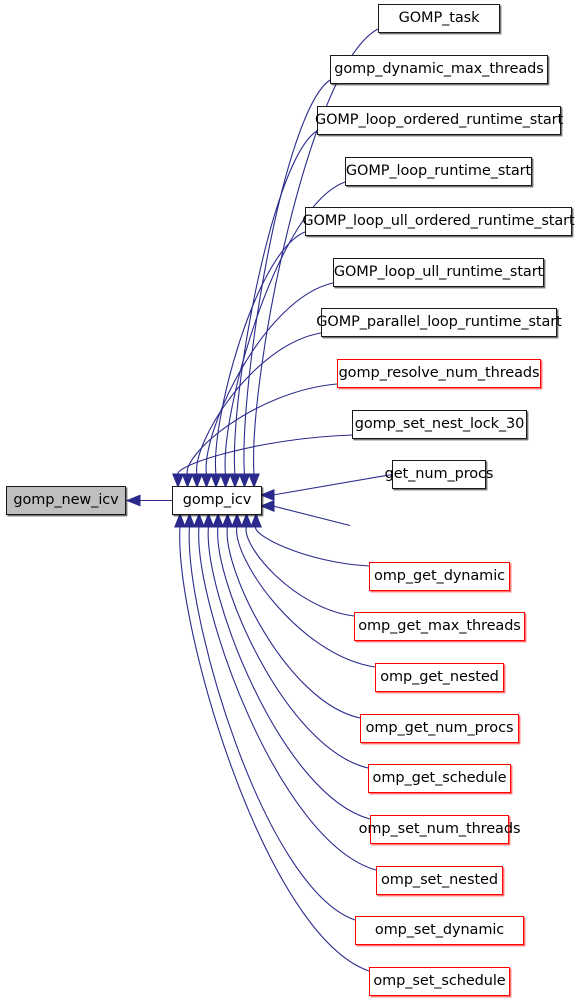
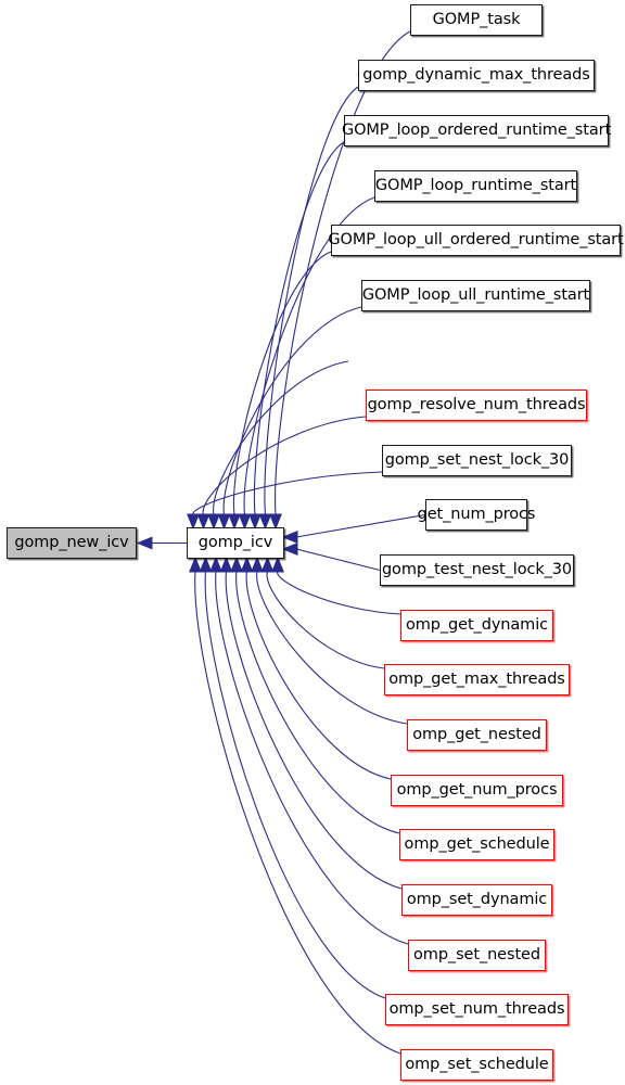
  gomp_new_icv
  gomp_icv
  GOMP_task
  gomp_dynamic_max_threads
  GOMP_loop_ordered_runtime_start
  GOMP_loop_runtime_start
  GOMP_loop_ull_ordered_runtime_start
  GOMP_loop_ull_runtime_start
- GOMP_parallel_loop_runtime_start
  gomp_resolve_num_threads
  gomp_set_nest_lock_30
  get_num_procs
+ gomp_test_nest_lock_30
  omp_get_dynamic
  omp_get_max_threads
  omp_get_nested
  omp_get_num_procs
  omp_get_schedule
- omp_set_num_threads
+ omp_set_dynamic
  omp_set_nested
- omp_set_dynamic
+ omp_set_num_threads
  omp_set_schedule
